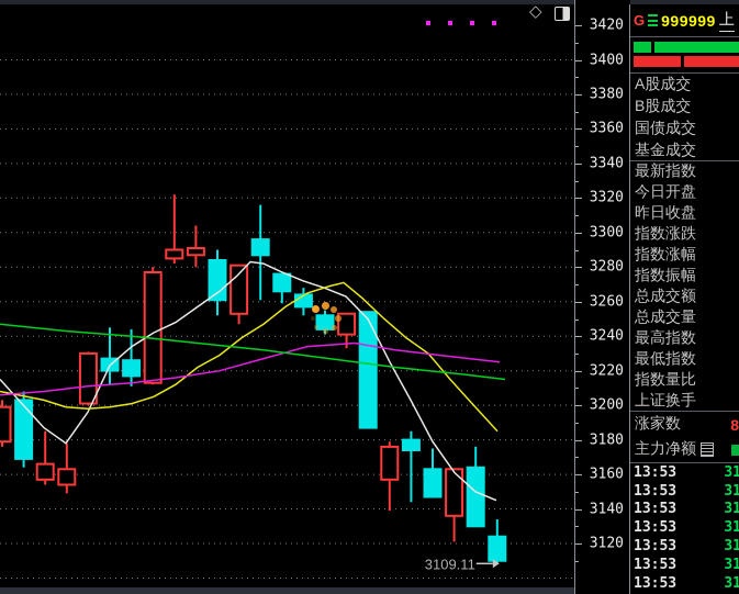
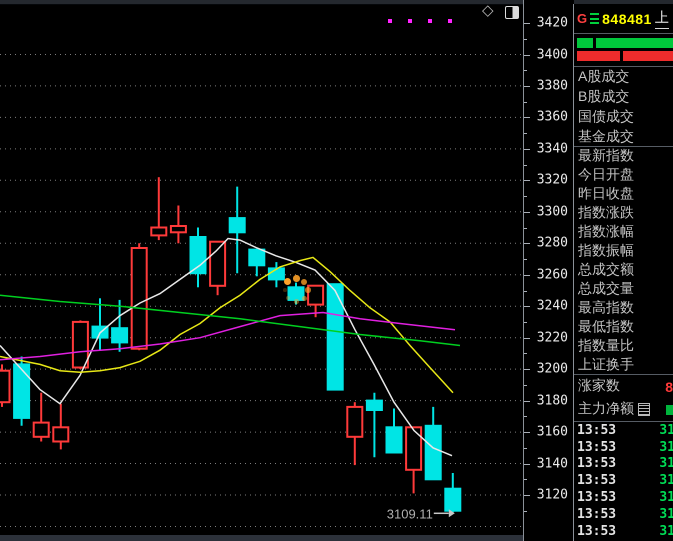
  3109.11
  ◇
  3420
  3400
  3380
  3360
  3340
  3320
  3300
  3280
  3260
  3240
  3220
  3200
  3180
  3160
  3140
  3120
  G
- 999999
+ 848481
  上
  A股成交
  B股成交
  国债成交
  基金成交
  最新指数
  今日开盘
  昨日收盘
  指数涨跌
  指数涨幅
  指数振幅
  总成交额
  总成交量
  最高指数
  最低指数
  指数量比
  上证换手
  涨家数
  8
  主力净额
  13:53
  31
  13:53
  31
  13:53
  31
  13:53
  31
  13:53
  31
  13:53
  31
  13:53
  31
